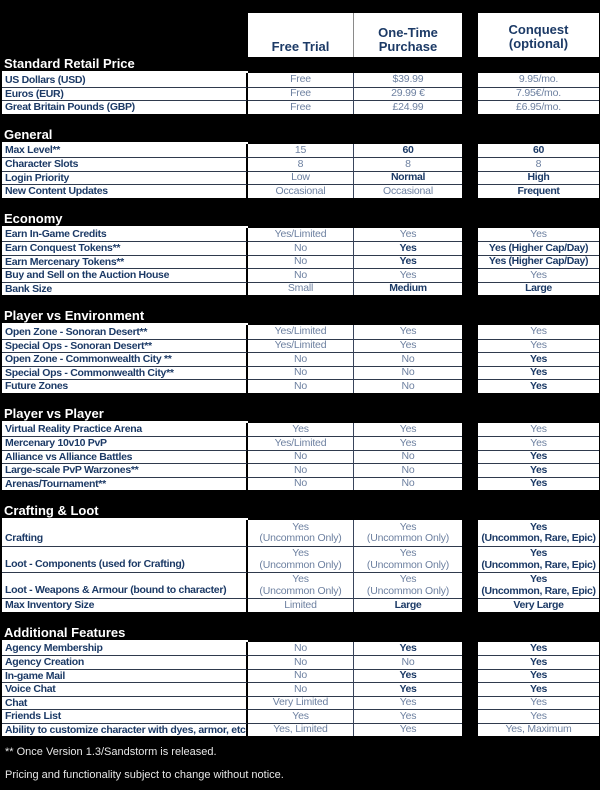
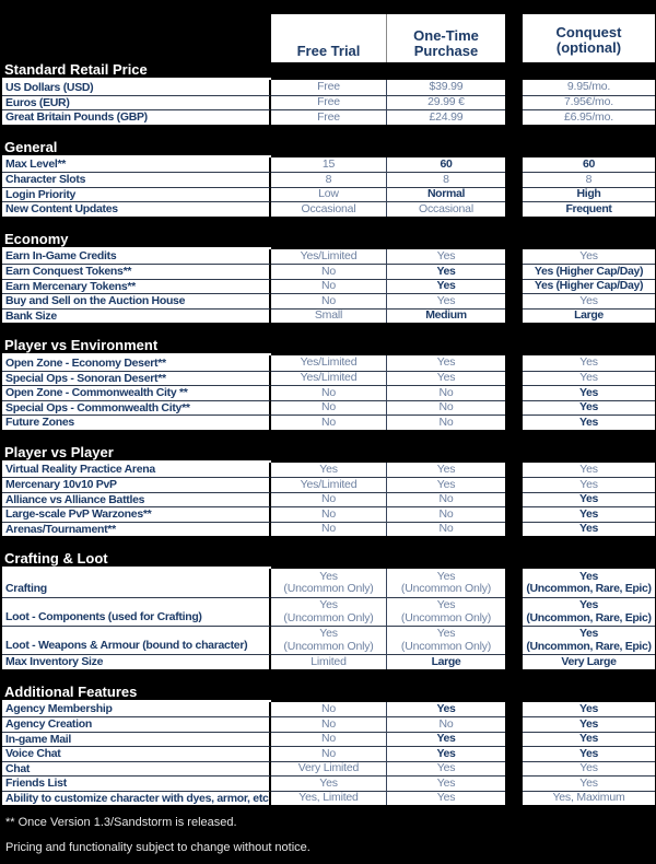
  Free Trial
  One-Time Purchase
  Conquest (optional)
  Standard Retail Price
  US Dollars (USD)
  Free
  $39.99
  9.95/mo.
  Euros (EUR)
  Free
  29.99 €
  7.95€/mo.
  Great Britain Pounds (GBP)
  Free
  £24.99
  £6.95/mo.
  General
  Max Level**
  15
  60
  60
  Character Slots
  8
  8
  8
  Login Priority
  Low
  Normal
  High
  New Content Updates
  Occasional
  Occasional
  Frequent
  Economy
  Earn In-Game Credits
  Yes/Limited
  Yes
  Yes
  Earn Conquest Tokens**
  No
  Yes
  Yes (Higher Cap/Day)
  Earn Mercenary Tokens**
  No
  Yes
  Yes (Higher Cap/Day)
  Buy and Sell on the Auction House
  No
  Yes
  Yes
  Bank Size
  Small
  Medium
  Large
  Player vs Environment
- Open Zone - Sonoran Desert**
+ Open Zone - Economy Desert**
  Yes/Limited
  Yes
  Yes
  Special Ops - Sonoran Desert**
  Yes/Limited
  Yes
  Yes
  Open Zone - Commonwealth City **
  No
  No
  Yes
  Special Ops - Commonwealth City**
  No
  No
  Yes
  Future Zones
  No
  No
  Yes
  Player vs Player
  Virtual Reality Practice Arena
  Yes
  Yes
  Yes
  Mercenary 10v10 PvP
  Yes/Limited
  Yes
  Yes
  Alliance vs Alliance Battles
  No
  No
  Yes
  Large-scale PvP Warzones**
  No
  No
  Yes
  Arenas/Tournament**
  No
  No
  Yes
  Crafting & Loot
  Crafting
  Yes
  (Uncommon Only)
  Yes
  (Uncommon Only)
  Yes
  (Uncommon, Rare, Epic)
  Loot - Components (used for Crafting)
  Yes
  (Uncommon Only)
  Yes
  (Uncommon Only)
  Yes
  (Uncommon, Rare, Epic)
  Loot - Weapons & Armour (bound to character)
  Yes
  (Uncommon Only)
  Yes
  (Uncommon Only)
  Yes
  (Uncommon, Rare, Epic)
  Max Inventory Size
  Limited
  Large
  Very Large
  Additional Features
  Agency Membership
  No
  Yes
  Yes
  Agency Creation
  No
  No
  Yes
  In-game Mail
  No
  Yes
  Yes
  Voice Chat
  No
  Yes
  Yes
  Chat
  Very Limited
  Yes
  Yes
  Friends List
  Yes
  Yes
  Yes
  Ability to customize character with dyes, armor, etc
  Yes, Limited
  Yes
  Yes, Maximum
  ** Once Version 1.3/Sandstorm is released.
  Pricing and functionality subject to change without notice.
